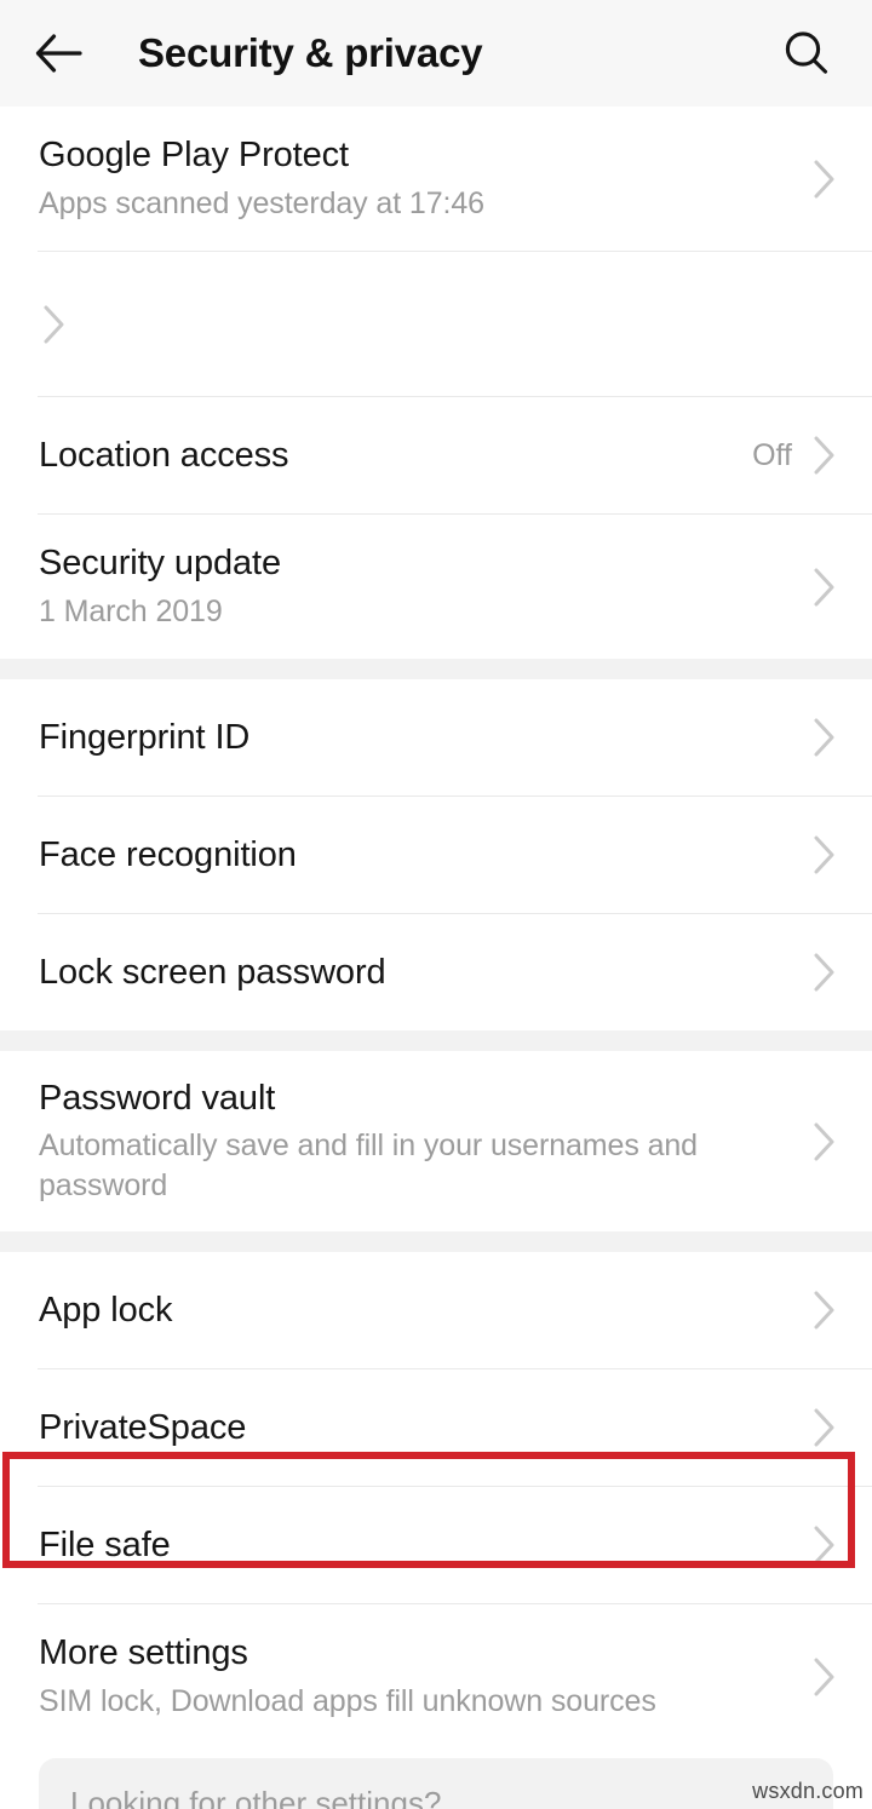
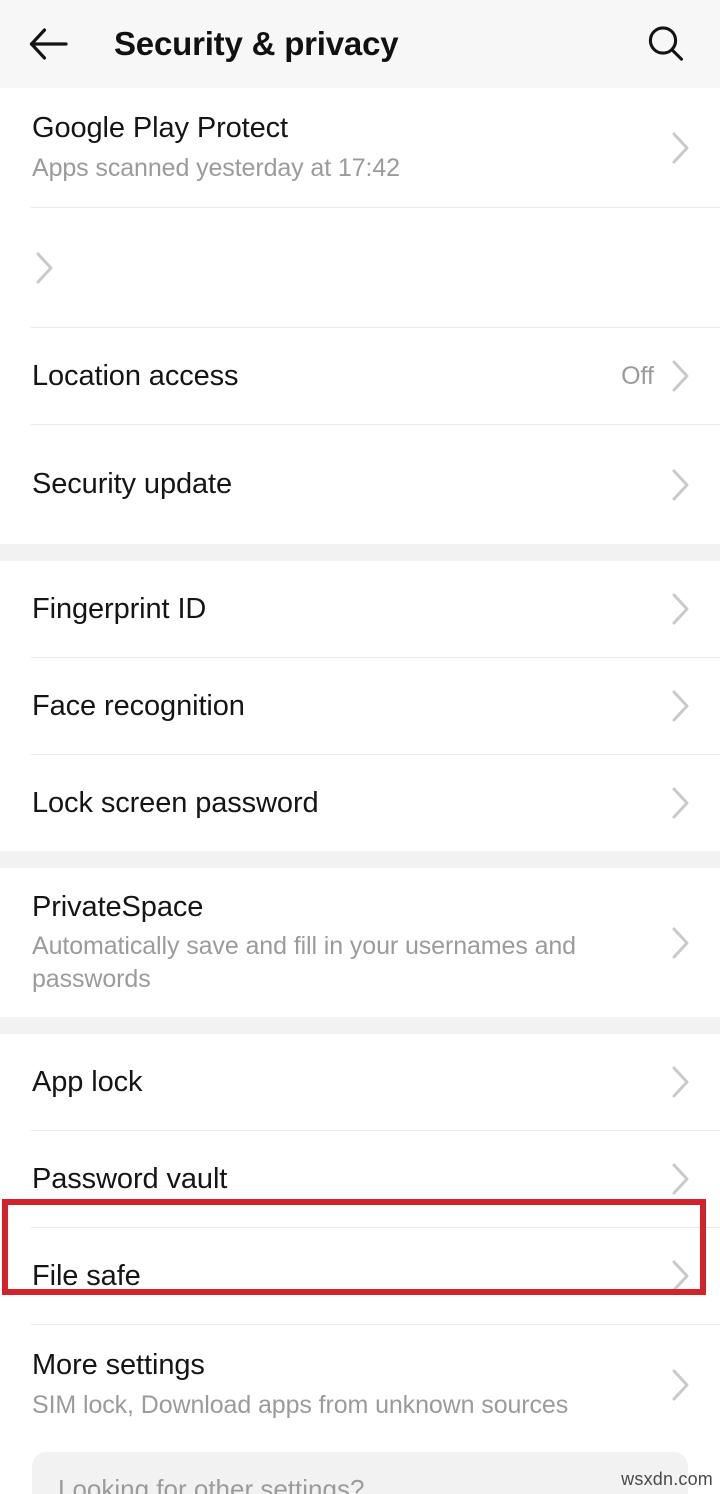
  Security & privacy
  Google Play Protect
- Apps scanned yesterday at 17:46
+ Apps scanned yesterday at 17:42
  Location access
  Off
  Security update
- 1 March 2019
  Fingerprint ID
  Face recognition
  Lock screen password
- Password vault
+ PrivateSpace
- Automatically save and fill in your usernames and password
+ Automatically save and fill in your usernames and passwords
  App lock
- PrivateSpace
+ Password vault
  File safe
  More settings
- SIM lock, Download apps fill unknown sources
+ SIM lock, Download apps from unknown sources
  Looking for other settings?
  wsxdn.com
